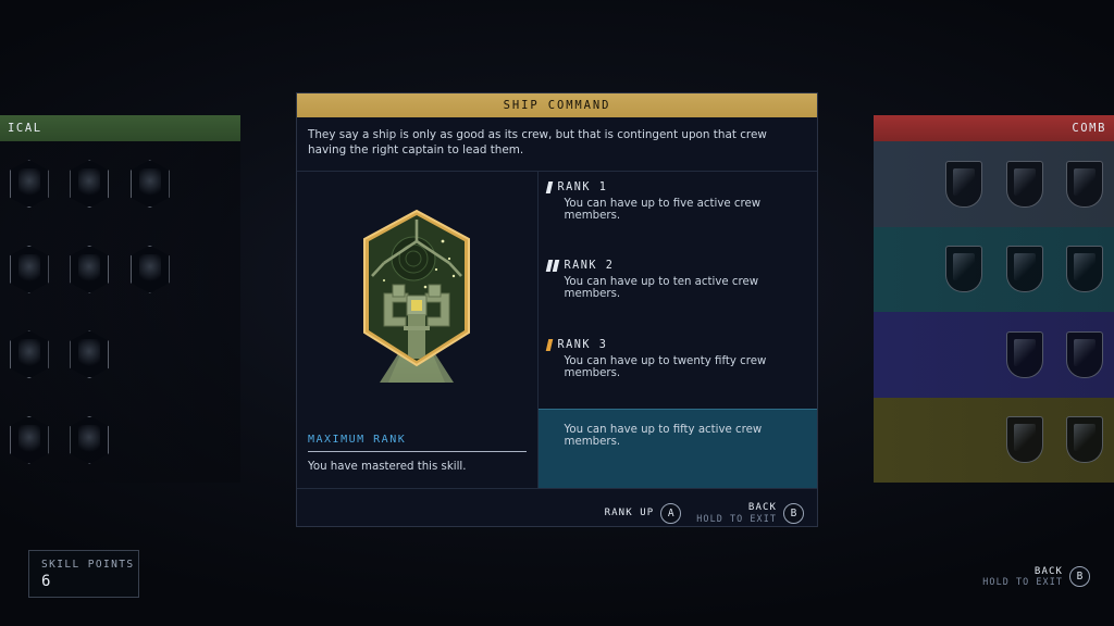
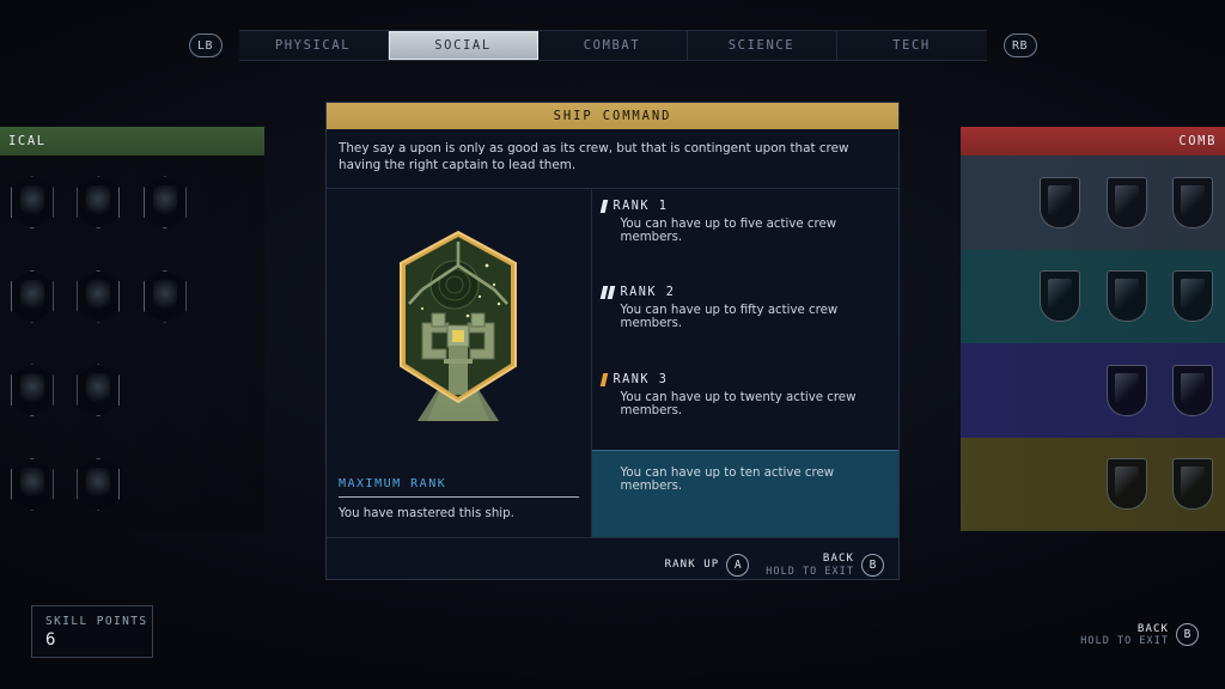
+ LB
+ PHYSICAL
+ SOCIAL
+ COMBAT
+ SCIENCE
+ TECH
+ RB
  ICAL
  COMB
  SHIP COMMAND
- They say a ship is only as good as its crew, but that is contingent upon that crew having the right captain to lead them.
+ They say a upon is only as good as its crew, but that is contingent upon that crew having the right captain to lead them.
  MAXIMUM RANK
- You have mastered this skill.
+ You have mastered this ship.
  RANK 1
  You can have up to five active crew members.
  RANK 2
- You can have up to ten active crew members.
+ You can have up to fifty active crew members.
  RANK 3
- You can have up to twenty fifty crew members.
+ You can have up to twenty active crew members.
- You can have up to fifty active crew members.
+ You can have up to ten active crew members.
  RANK UP
  A
  BACK
  HOLD TO EXIT
  B
  SKILL POINTS
  6
  BACK
  HOLD TO EXIT
  B
